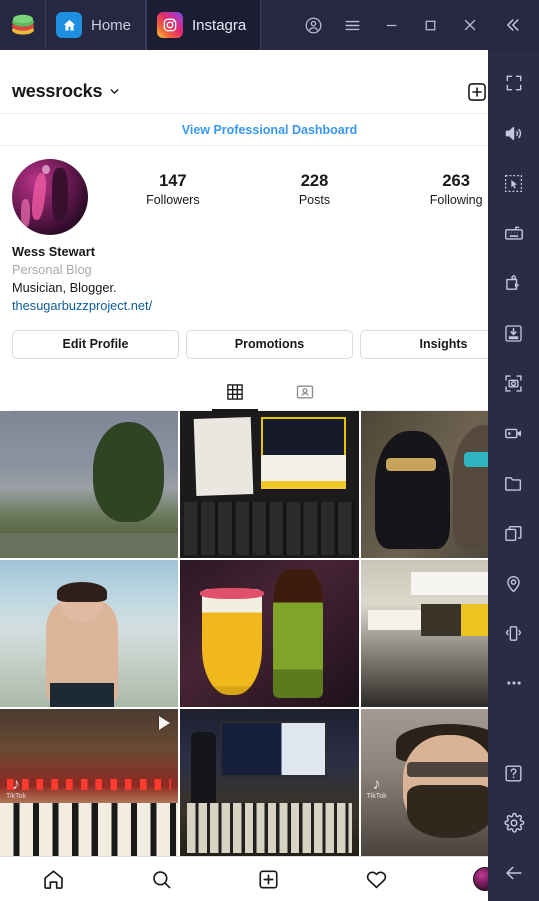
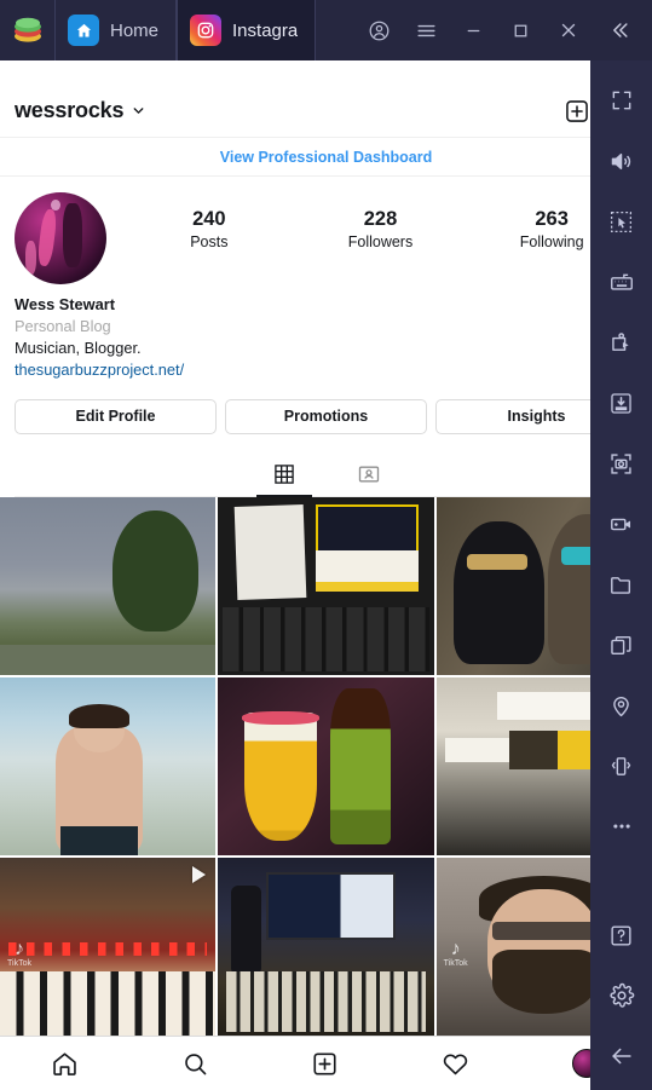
  Home
  Instagra
  wessrocks
  View Professional Dashboard
- 147
+ 240
- Followers
+ Posts
  228
- Posts
+ Followers
  263
  Following
  Wess Stewart
  Personal Blog
  Musician, Blogger.
  thesugarbuzzproject.net/
  Edit Profile
  Promotions
  Insights
  ♪
  ♪
